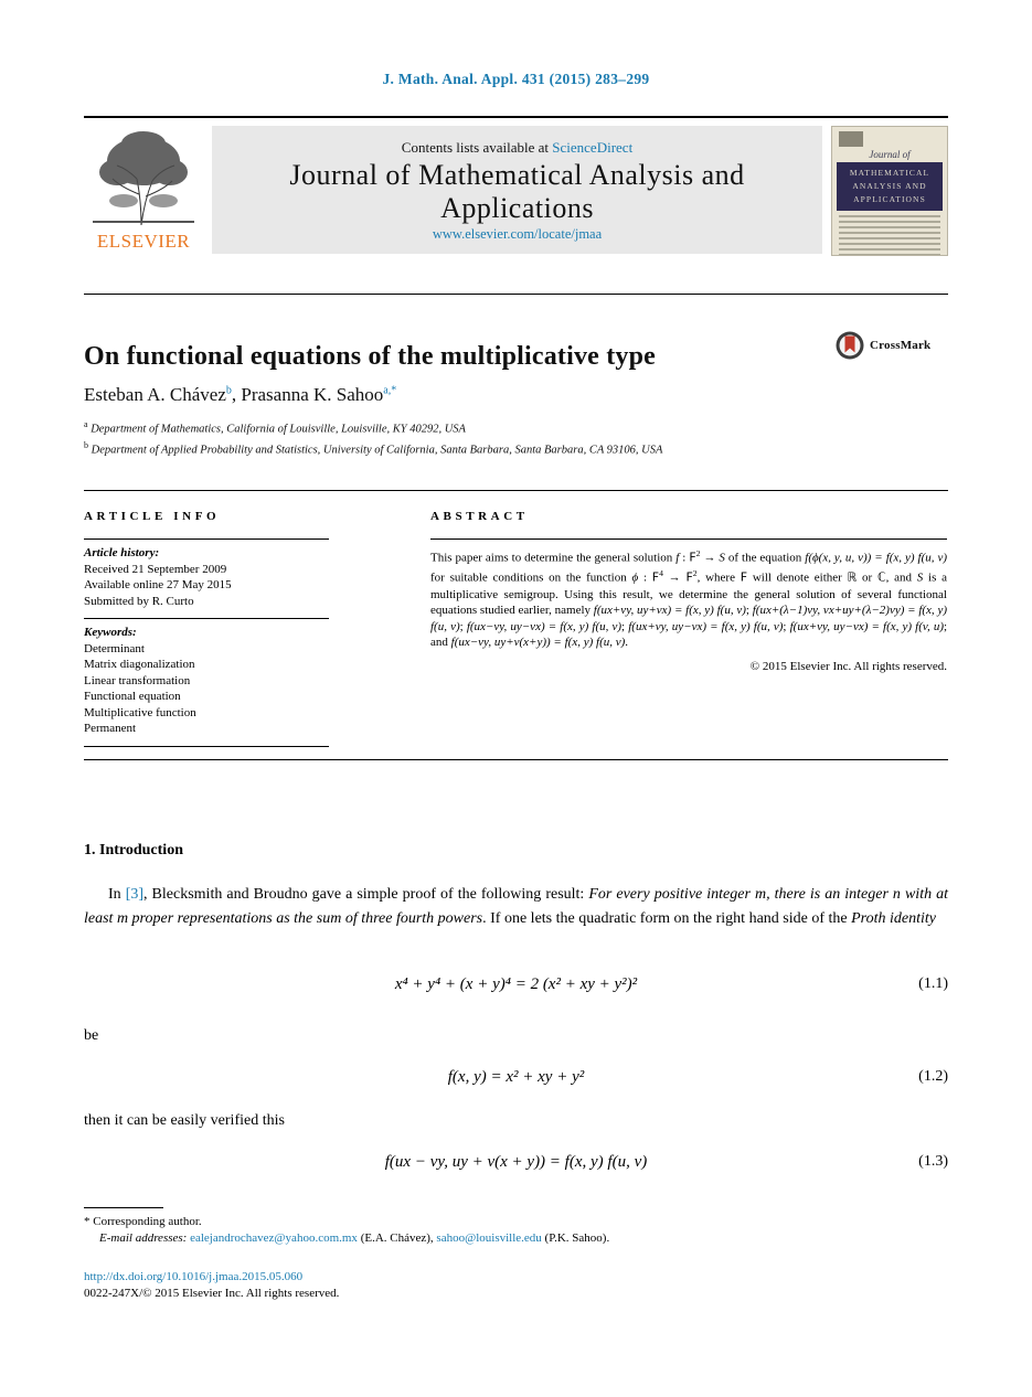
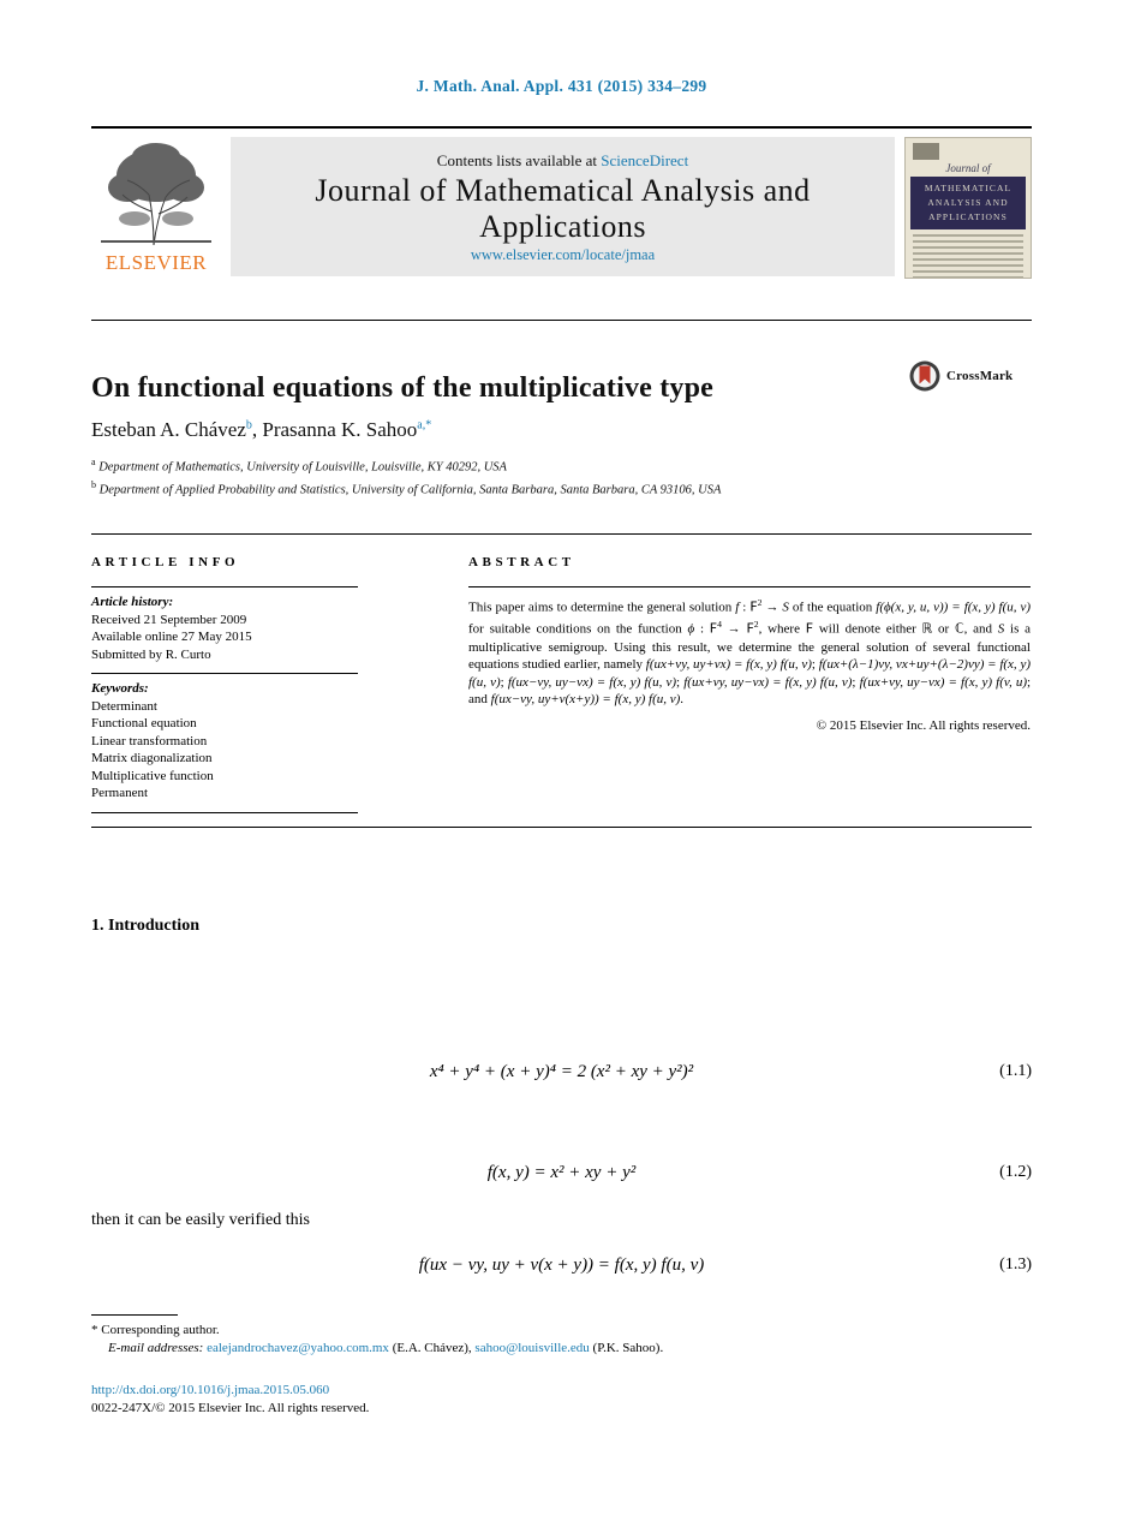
- J. Math. Anal. Appl. 431 (2015) 283–299
+ J. Math. Anal. Appl. 431 (2015) 334–299
  ELSEVIER
  Contents lists available at ScienceDirect
  Journal of Mathematical Analysis and Applications
  www.elsevier.com/locate/jmaa
  Journal of
  MATHEMATICAL
  ANALYSIS AND
  APPLICATIONS
  On functional equations of the multiplicative type
  CrossMark
  Esteban A. Chávezb, Prasanna K. Sahooa,*
- a Department of Mathematics, California of Louisville, Louisville, KY 40292, USA
+ a Department of Mathematics, University of Louisville, Louisville, KY 40292, USA
  b Department of Applied Probability and Statistics, University of California, Santa Barbara, Santa Barbara, CA 93106, USA
  ARTICLE INFO
  ABSTRACT
  Article history:
  Received 21 September 2009
  Available online 27 May 2015
  Submitted by R. Curto
  Keywords:
  Determinant
- Matrix diagonalization
+ Functional equation
  Linear transformation
- Functional equation
+ Matrix diagonalization
  Multiplicative function
  Permanent
  This paper aims to determine the general solution f : F2 → S of the equation f(ϕ(x, y, u, v)) = f(x, y) f(u, v) for suitable conditions on the function ϕ : F4 → F2, where F will denote either ℝ or ℂ, and S is a multiplicative semigroup. Using this result, we determine the general solution of several functional equations studied earlier, namely f(ux+vy, uy+vx) = f(x, y) f(u, v); f(ux+(λ−1)vy, vx+uy+(λ−2)vy) = f(x, y) f(u, v); f(ux−vy, uy−vx) = f(x, y) f(u, v); f(ux+vy, uy−vx) = f(x, y) f(u, v); f(ux+vy, uy−vx) = f(x, y) f(v, u); and f(ux−vy, uy+v(x+y)) = f(x, y) f(u, v).
  © 2015 Elsevier Inc. All rights reserved.
  1. Introduction
- In [3], Blecksmith and Broudno gave a simple proof of the following result: For every positive integer m, there is an integer n with at least m proper representations as the sum of three fourth powers. If one lets the quadratic form on the right hand side of the Proth identity
  x⁴ + y⁴ + (x + y)⁴ = 2 (x² + xy + y²)²
  (1.1)
- be
  f(x, y) = x² + xy + y²
  (1.2)
  then it can be easily verified this
  f(ux − vy, uy + v(x + y)) = f(x, y) f(u, v)
  (1.3)
  * Corresponding author.
  E-mail addresses: ealejandrochavez@yahoo.com.mx (E.A. Chávez), sahoo@louisville.edu (P.K. Sahoo).
  http://dx.doi.org/10.1016/j.jmaa.2015.05.060
  0022-247X/© 2015 Elsevier Inc. All rights reserved.
